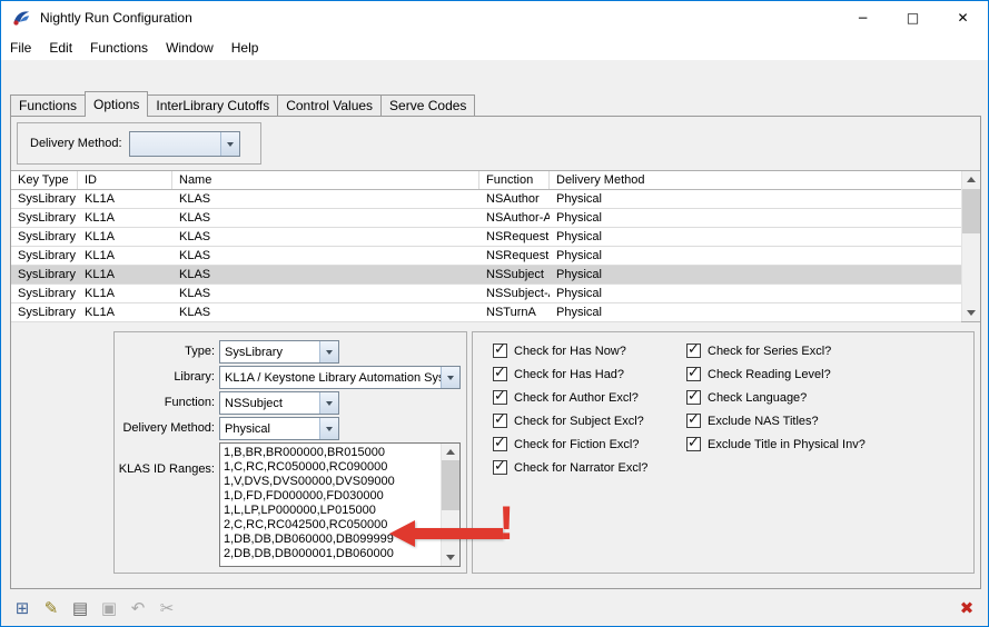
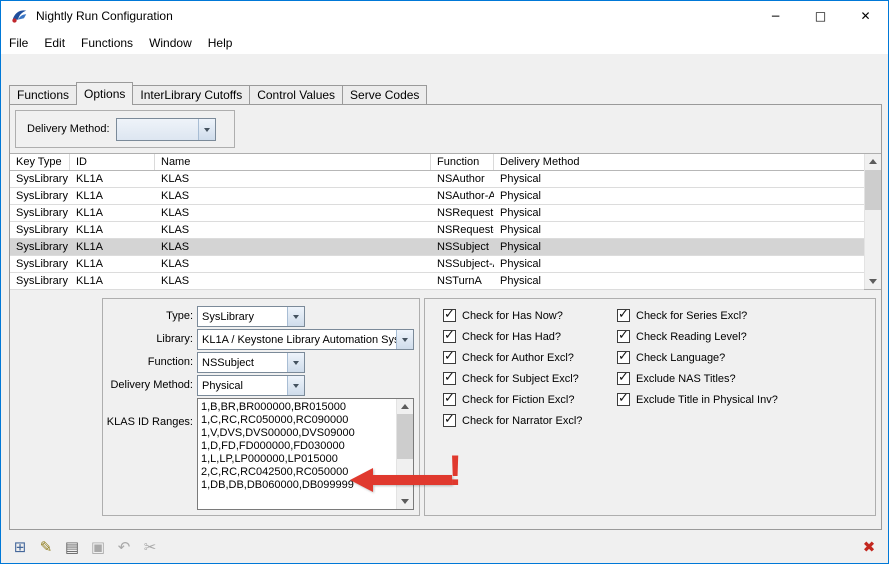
  Nightly Run Configuration
  −
  □
  ✕
  File
  Edit
  Functions
  Window
  Help
  Functions
  Options
  InterLibrary Cutoffs
  Control Values
  Serve Codes
  Delivery Method:
  Key Type
  ID
  Name
  Function
  Delivery Method
  SysLibrary
  KL1A
  KLAS
  NSAuthor
  Physical
  SysLibrary
  KL1A
  KLAS
  NSAuthor-A
  Physical
  SysLibrary
  KL1A
  KLAS
  NSRequest
  Physical
  SysLibrary
  KL1A
  KLAS
  Physical
  SysLibrary
  KL1A
  KLAS
  NSSubject
  Physical
  SysLibrary
  KL1A
  KLAS
  NSSubject-
  Physical
  SysLibrary
  KL1A
  KLAS
  NSTurnA
  Physical
  KLAS ID Ranges:
  1,B,BR,BR000000,BR015000
  1,C,RC,RC050000,RC090000
  1,V,DVS,DVS00000,DVS09000
  1,D,FD,FD000000,FD030000
  1,L,LP,LP000000,LP015000
  2,C,RC,RC042500,RC050000
  1,DB,DB,DB060000,DB099999
- 2,DB,DB,DB000001,DB060000
  Type:
  SysLibrary
  Library:
  KL1A / Keystone Library Automation Sy
  Function:
  NSSubject
  Delivery Method:
  Physical
  ✓
  Check for Has Now?
  ✓
  Check for Has Had?
  ✓
  Check for Author Excl?
  ✓
  Check for Subject Excl?
  ✓
  Check for Fiction Excl?
  ✓
  Check for Narrator Excl?
  ✓
  Check for Series Excl?
  ✓
  Check Reading Level?
  ✓
  Check Language?
  ✓
  Exclude NAS Titles?
  ✓
  Exclude Title in Physical Inv?
  !
  ⊞
  ✎
  ▤
  ▣
  ↶
  ✂
  ✖
